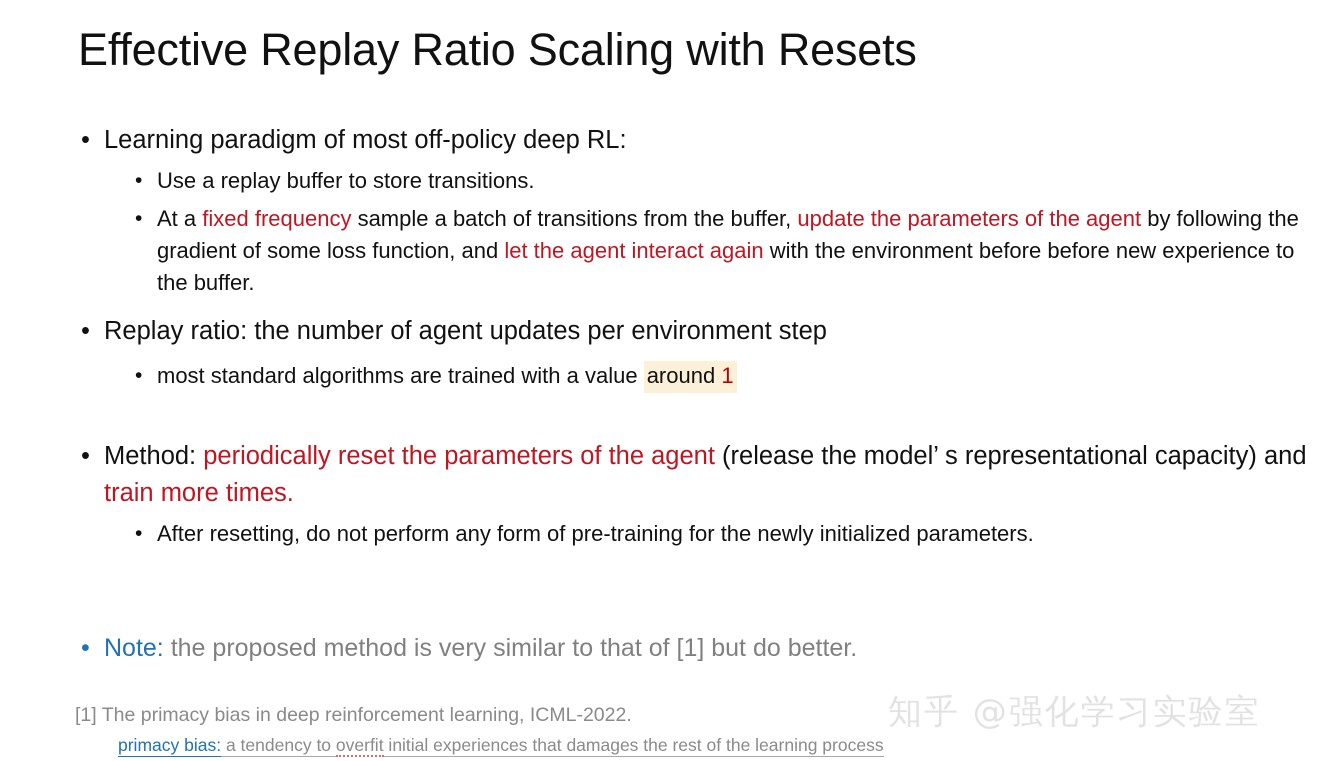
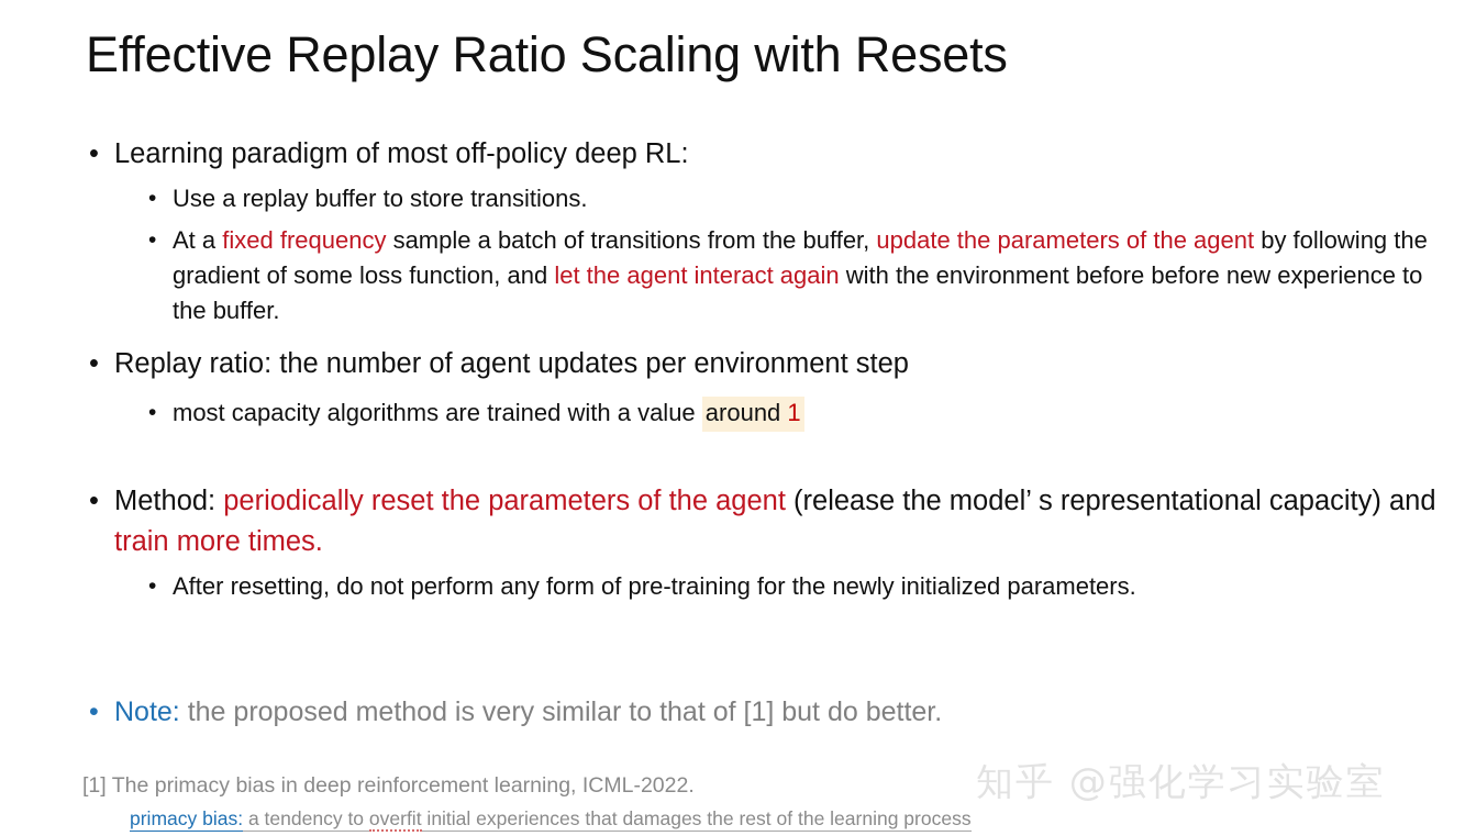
  Effective Replay Ratio Scaling with Resets
  •
  Learning paradigm of most off-policy deep RL:
  •
  Use a replay buffer to store transitions.
  •
  At a fixed frequency sample a batch of transitions from the buffer, update the parameters of the agent by following the gradient of some loss function, and let the agent interact again with the environment before before new experience to the buffer.
  •
  Replay ratio: the number of agent updates per environment step
  •
- most standard algorithms are trained with a value around 1
+ most capacity algorithms are trained with a value around 1
  •
  Method: periodically reset the parameters of the agent (release the model’ s representational capacity) and train more times.
  •
  After resetting, do not perform any form of pre-training for the newly initialized parameters.
  •
  Note: the proposed method is very similar to that of [1] but do better.
  [1] The primacy bias in deep reinforcement learning, ICML-2022.
  primacy bias: a tendency to overfit initial experiences that damages the rest of the learning process
  知乎 @强化学习实验室
